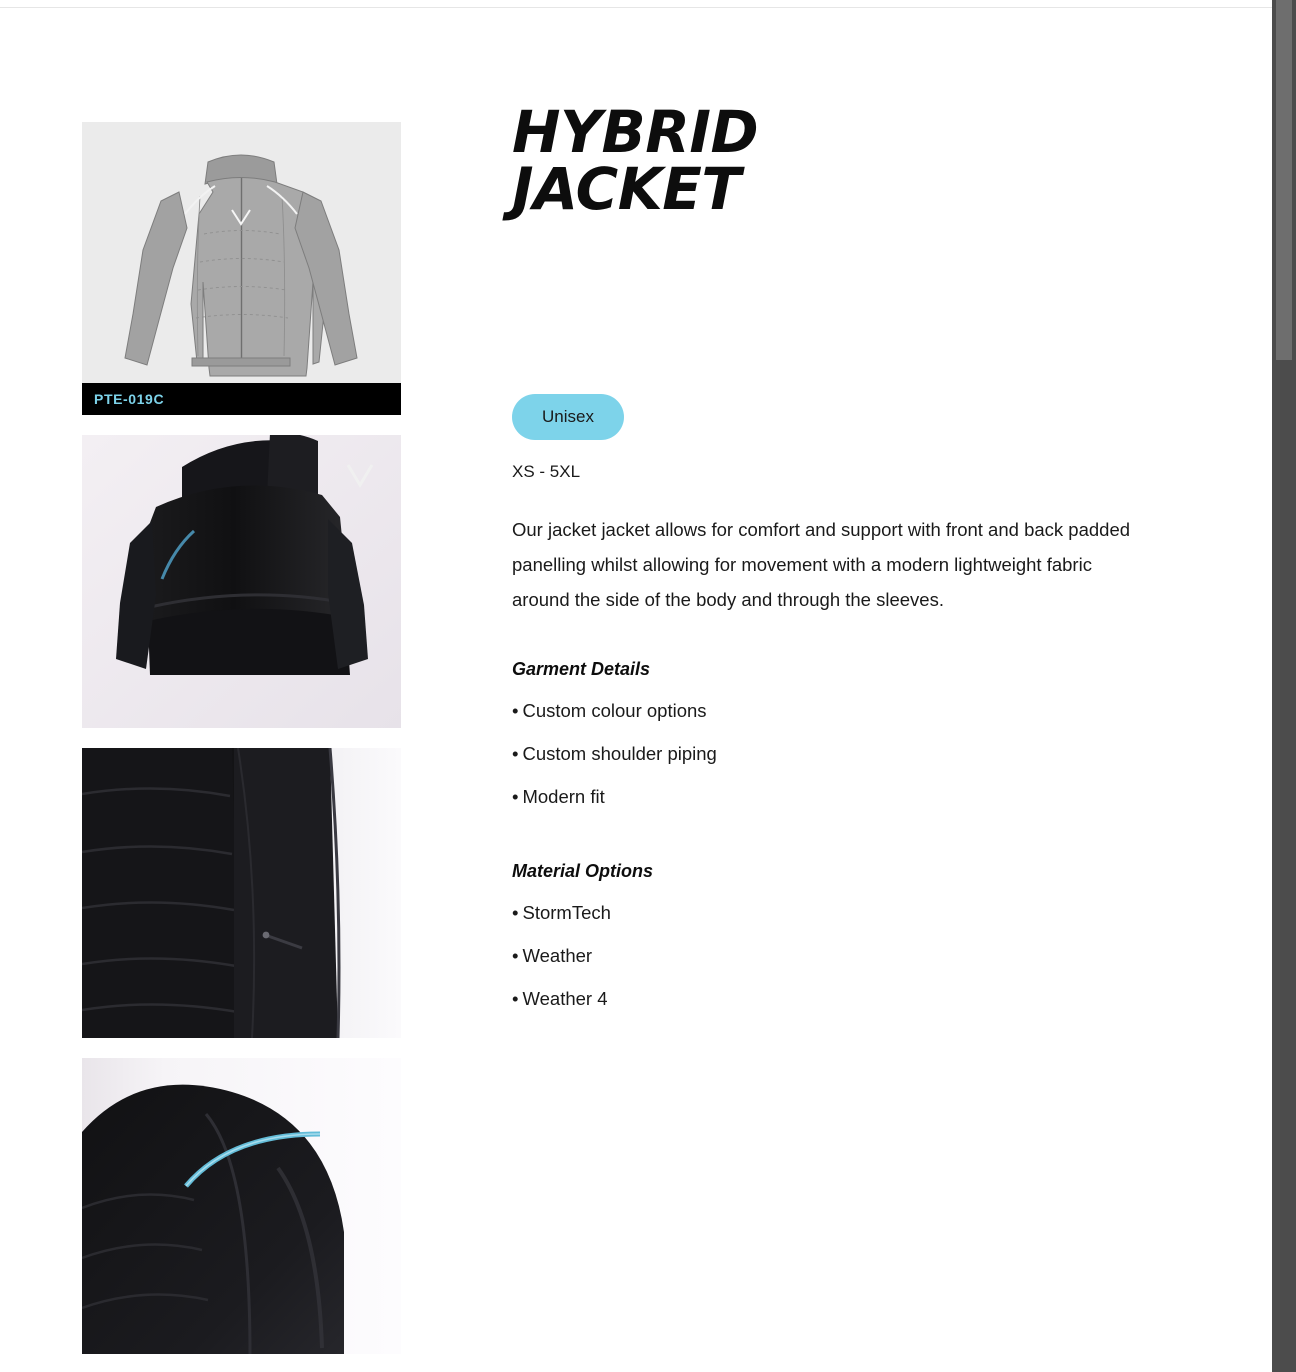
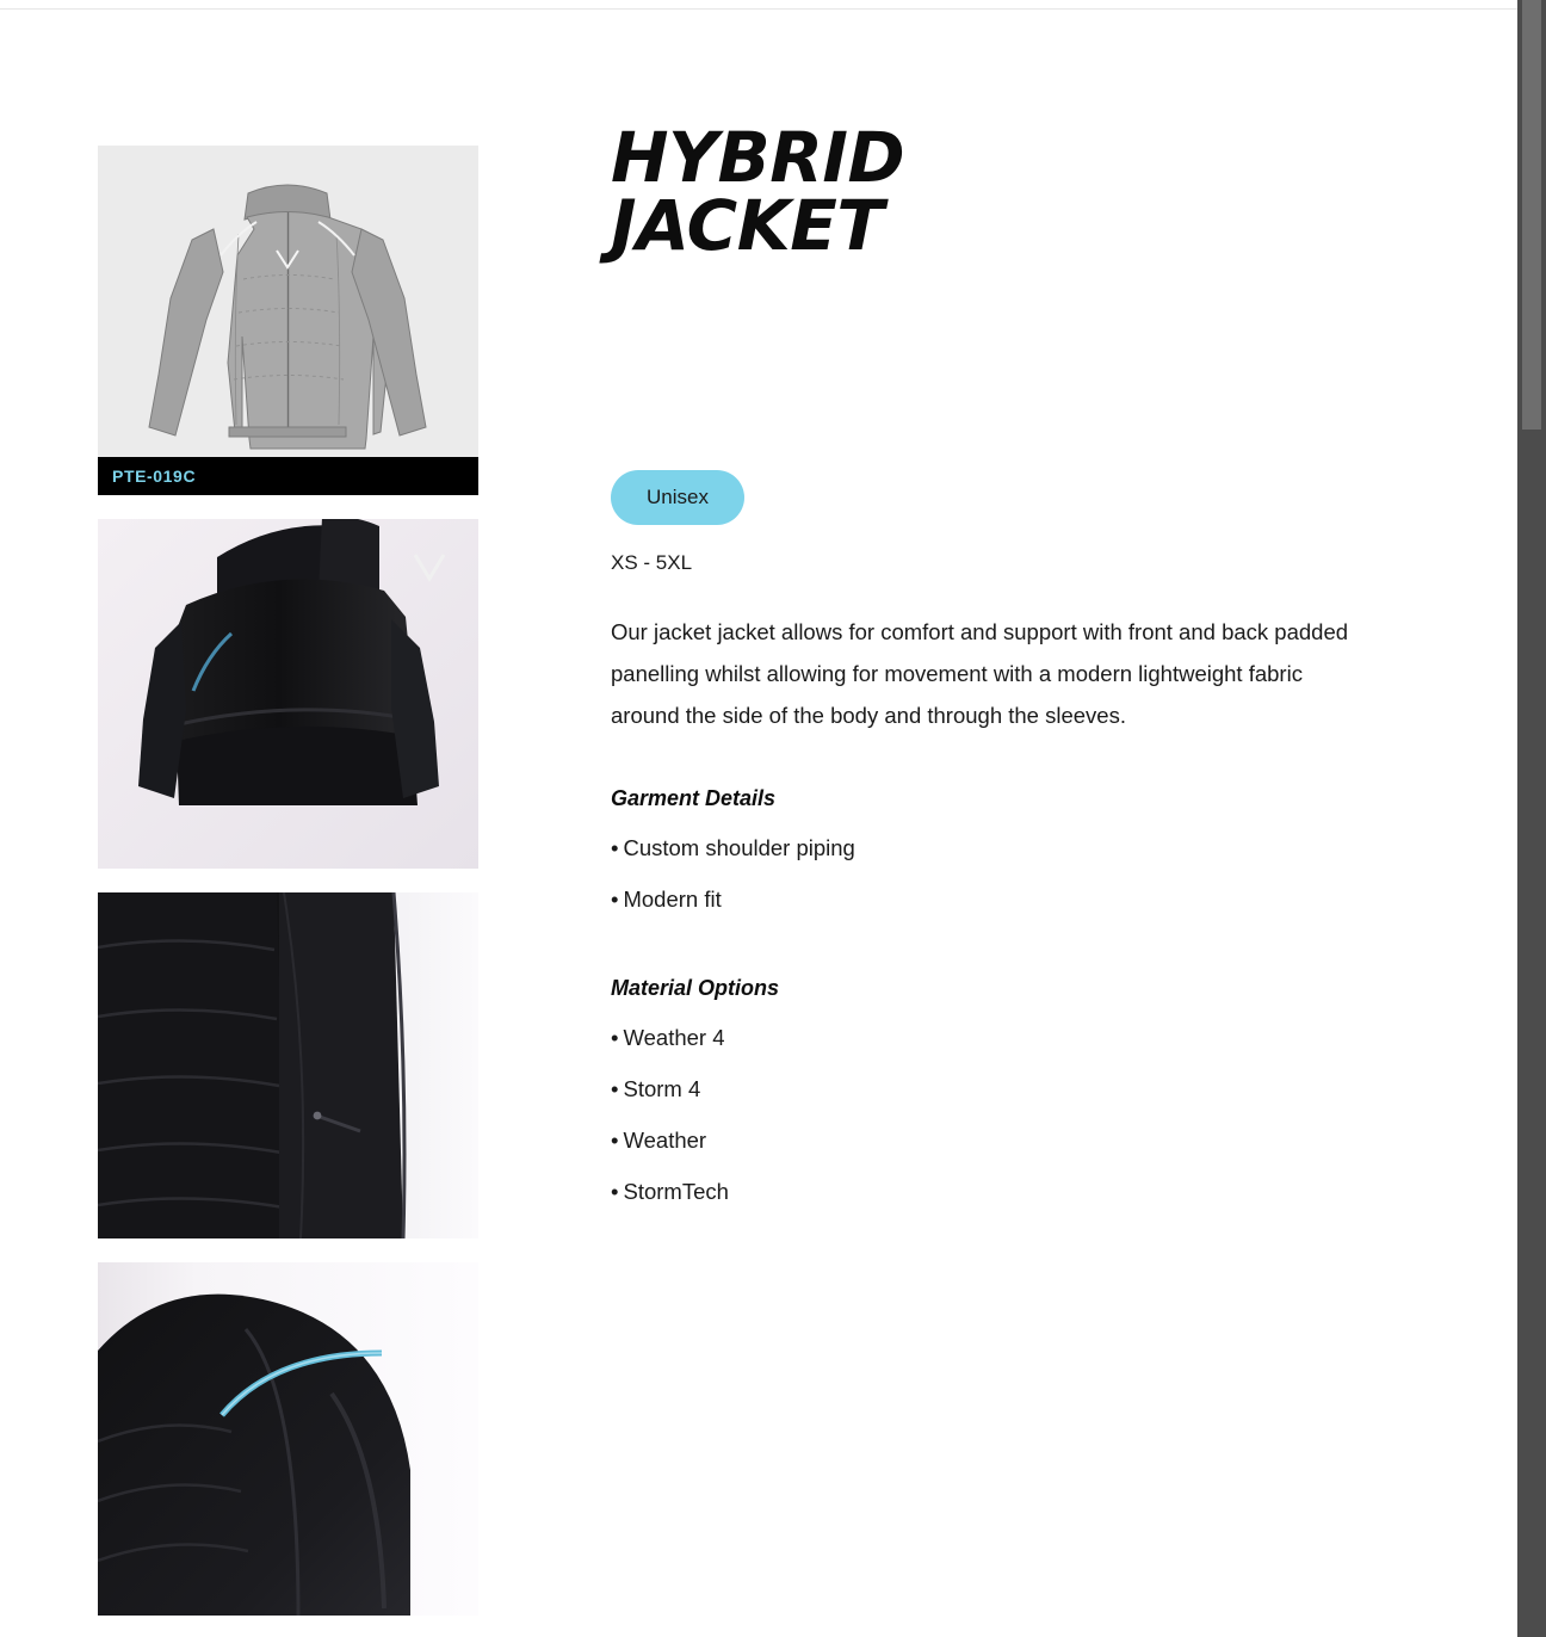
  PTE-019C
  HYBRID
  JACKET
  Unisex
  XS - 5XL
  Our jacket jacket allows for comfort and support with front and back padded panelling whilst allowing for movement with a modern lightweight fabric around the side of the body and through the sleeves.
  Garment Details
- • Custom colour options
  • Custom shoulder piping
  • Modern fit
  Material Options
- • StormTech
+ • Weather 4
+ • Storm 4
  • Weather
- • Weather 4
+ • StormTech
